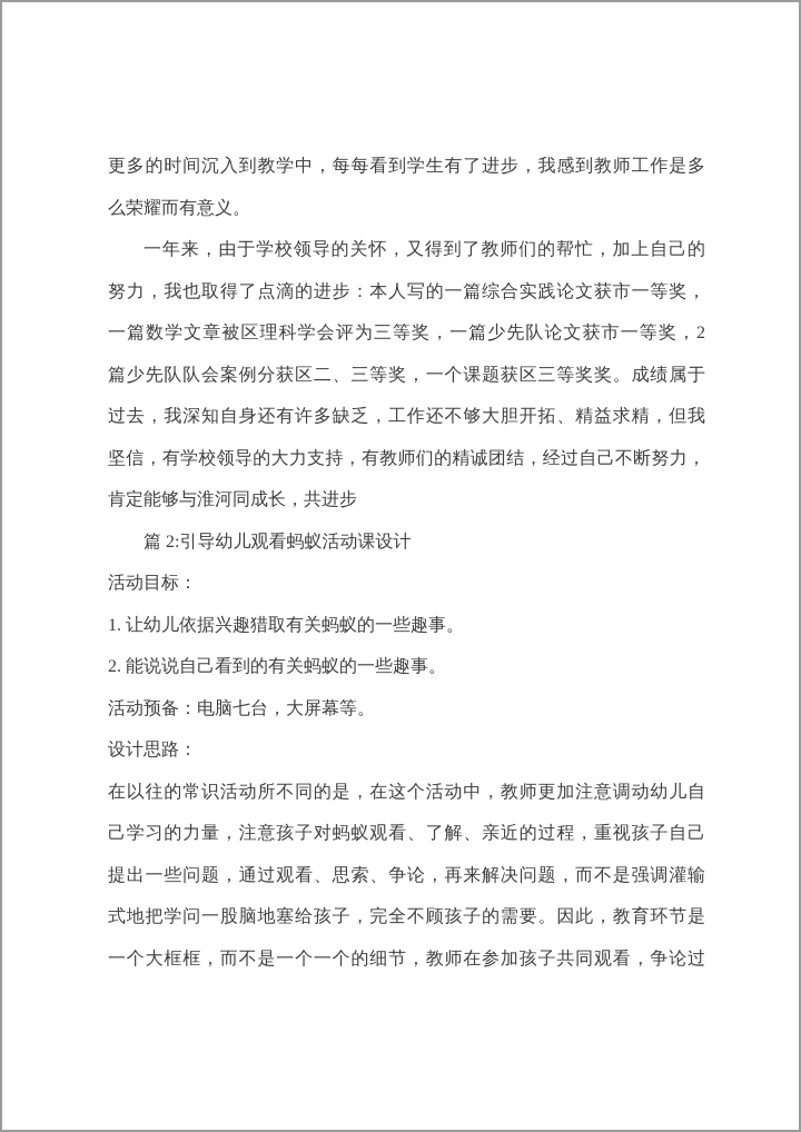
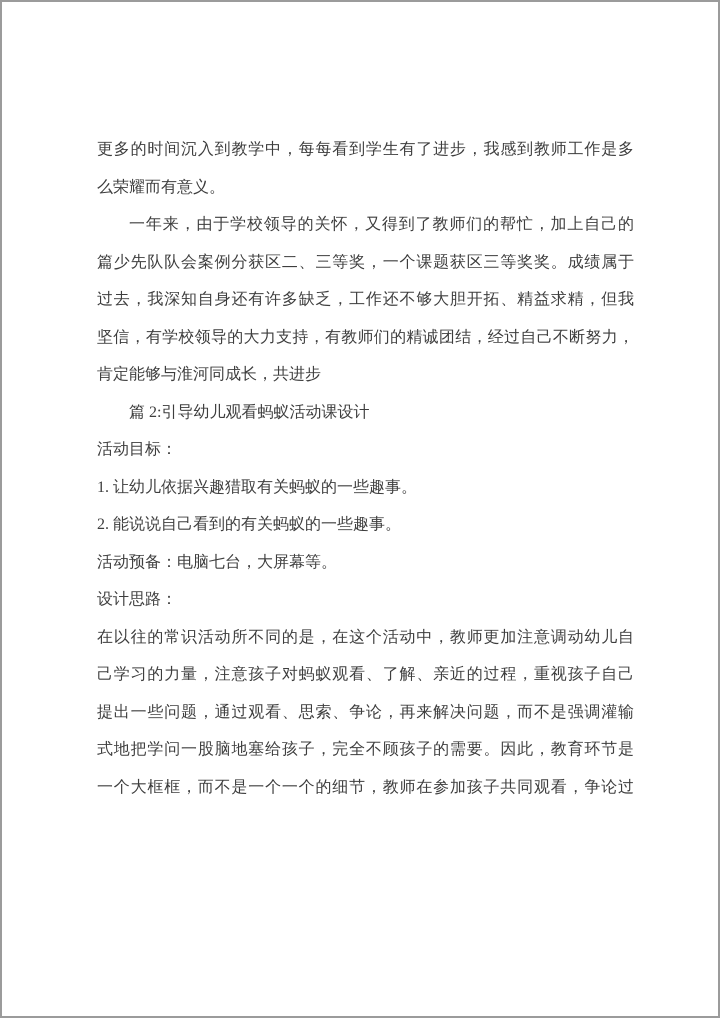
  更多的时间沉入到教学中，每每看到学生有了进步，我感到教师工作是多
  么荣耀而有意义。
  一年来，由于学校领导的关怀，又得到了教师们的帮忙，加上自己的
- 努力，我也取得了点滴的进步：本人写的一篇综合实践论文获市一等奖，
- 一篇数学文章被区理科学会评为三等奖，一篇少先队论文获市一等奖，2
  篇少先队队会案例分获区二、三等奖，一个课题获区三等奖奖。成绩属于
  过去，我深知自身还有许多缺乏，工作还不够大胆开拓、精益求精，但我
  坚信，有学校领导的大力支持，有教师们的精诚团结，经过自己不断努力，
  肯定能够与淮河同成长，共进步
  篇 2:引导幼儿观看蚂蚁活动课设计
  活动目标：
  1. 让幼儿依据兴趣猎取有关蚂蚁的一些趣事。
  2. 能说说自己看到的有关蚂蚁的一些趣事。
  活动预备：电脑七台，大屏幕等。
  设计思路：
  在以往的常识活动所不同的是，在这个活动中，教师更加注意调动幼儿自
  己学习的力量，注意孩子对蚂蚁观看、了解、亲近的过程，重视孩子自己
  提出一些问题，通过观看、思索、争论，再来解决问题，而不是强调灌输
  式地把学问一股脑地塞给孩子，完全不顾孩子的需要。因此，教育环节是
  一个大框框，而不是一个一个的细节，教师在参加孩子共同观看，争论过
